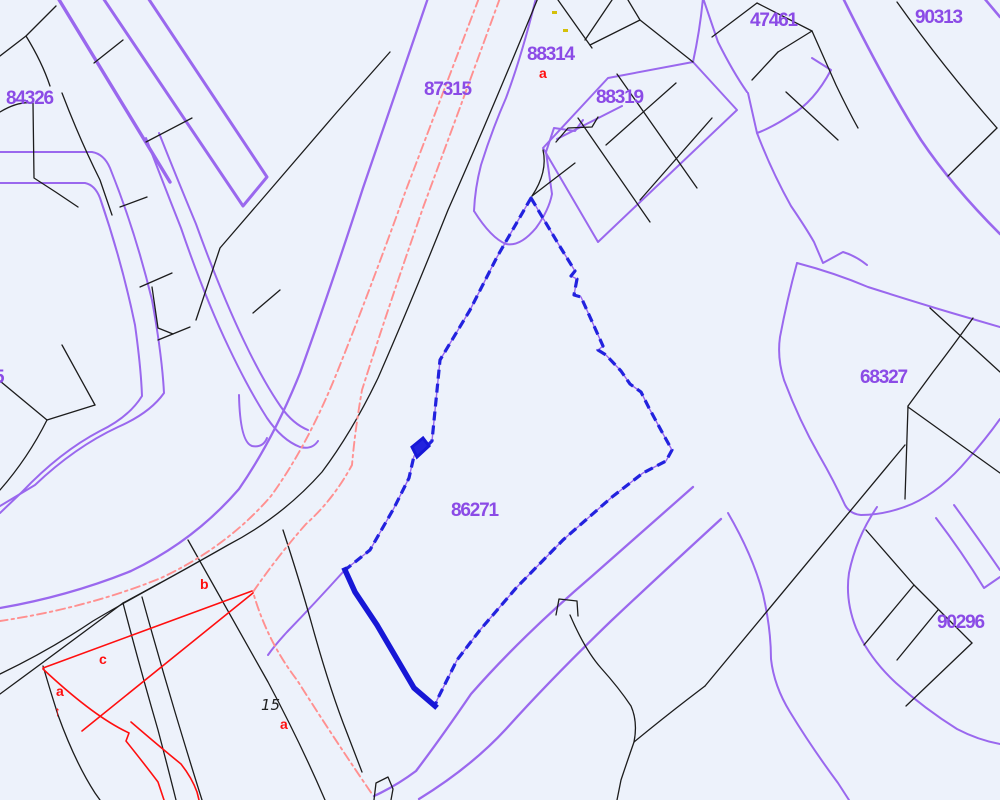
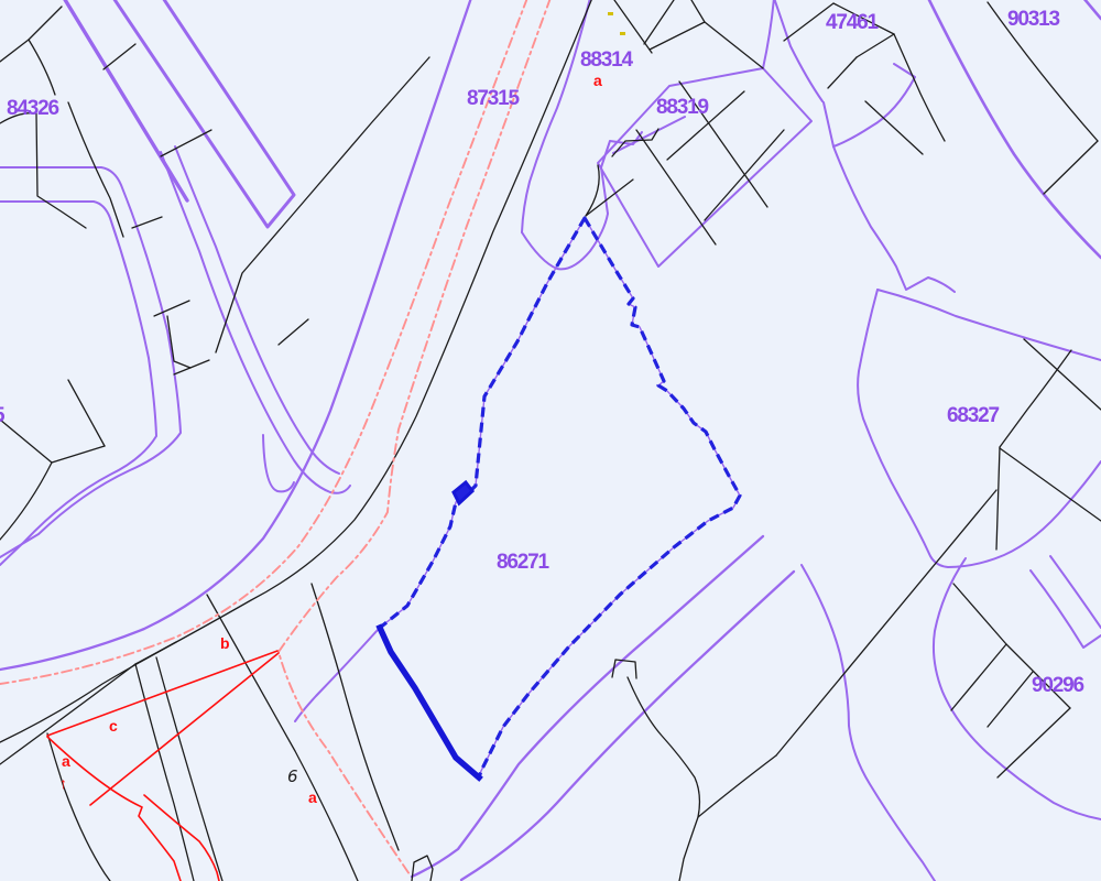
  84326
  87315
  88314
  88319
  47461
  90313
  68327
  90296
  86271
  a
  b
  c
  a
  ↑
- 15
+ 6
  a
